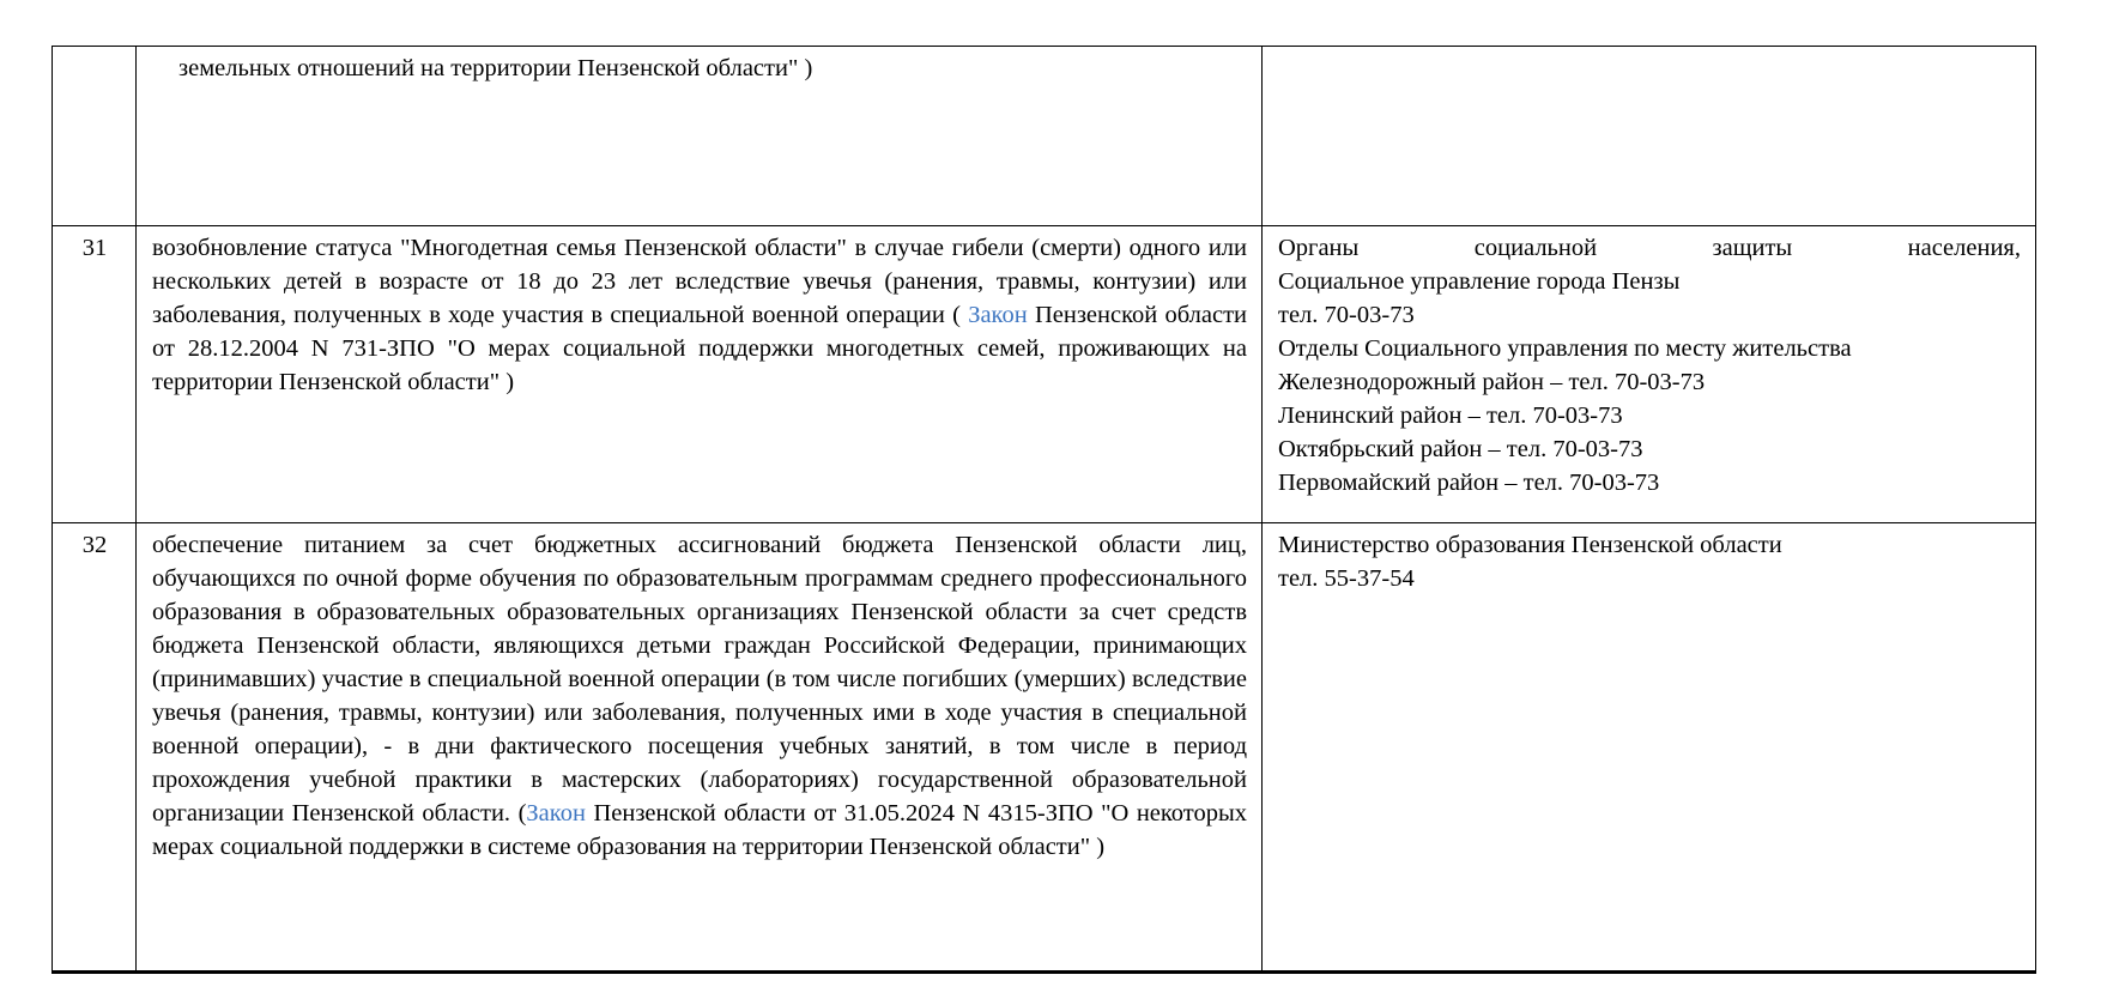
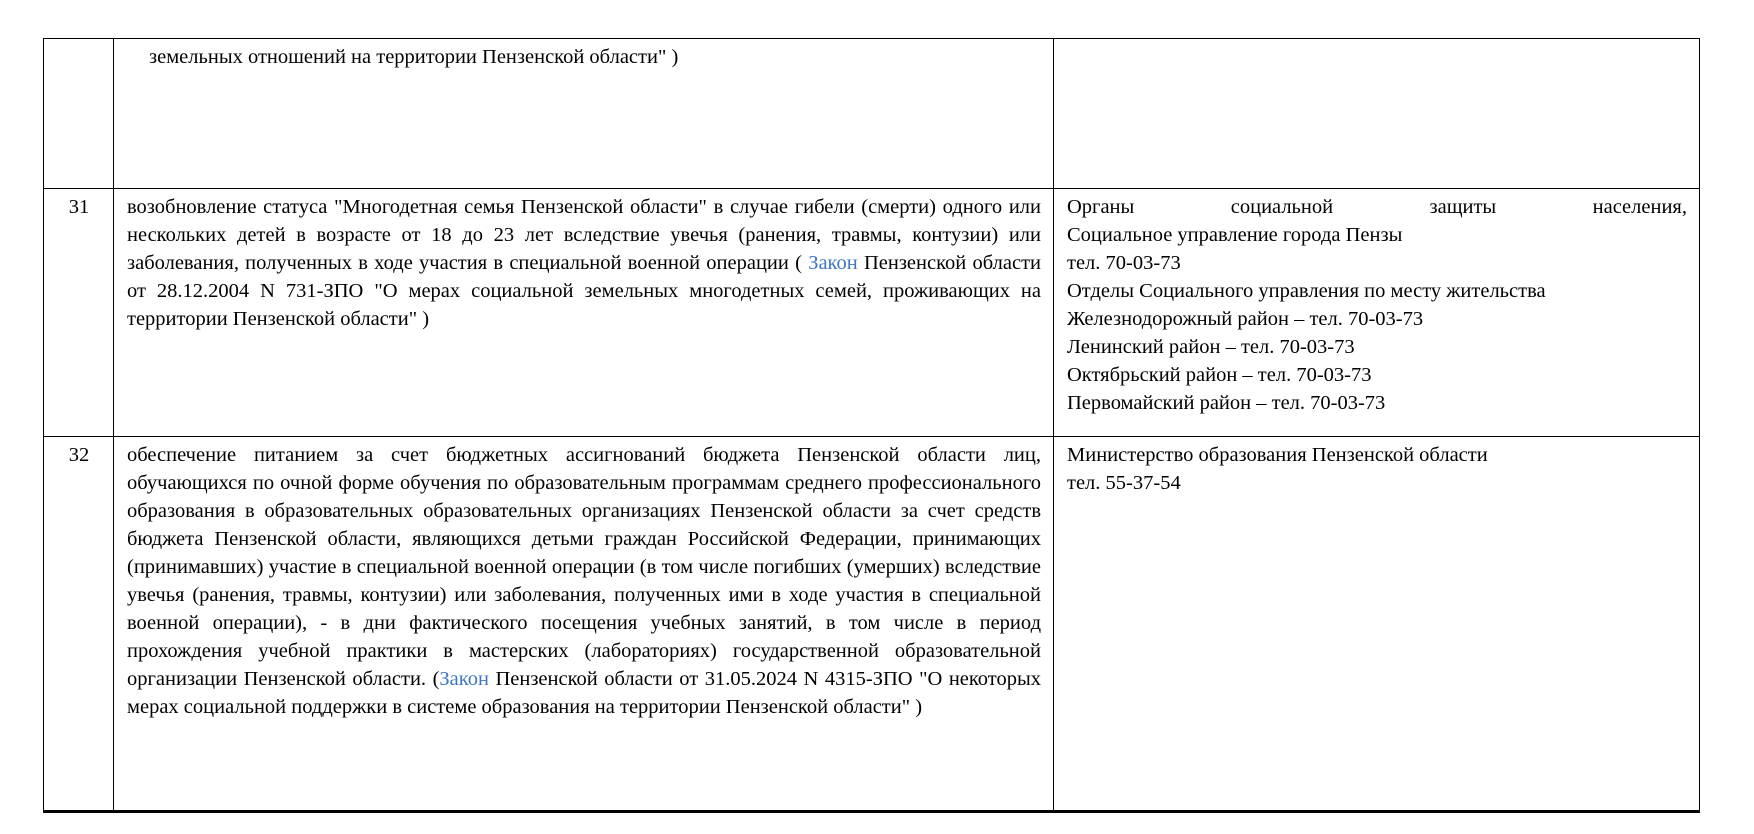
  	земельных отношений на территории Пензенской области" )
- 31	возобновление статуса "Многодетная семья Пензенской области" в случае гибели (смерти) одного или нескольких детей в возрасте от 18 до 23 лет вследствие увечья (ранения, травмы, контузии) или заболевания, полученных в ходе участия в специальной военной операции ( Закон Пензенской области от 28.12.2004 N 731-ЗПО "О мерах социальной поддержки многодетных семей, проживающих на территории Пензенской области" )	Органы социальной защиты населения,Социальное управление города Пензытел. 70-03-73Отделы Социального управления по месту жительстваЖелезнодорожный район – тел. 70-03-73Ленинский район – тел. 70-03-73Октябрьский район – тел. 70-03-73Первомайский район – тел. 70-03-73
+ 31	возобновление статуса "Многодетная семья Пензенской области" в случае гибели (смерти) одного или нескольких детей в возрасте от 18 до 23 лет вследствие увечья (ранения, травмы, контузии) или заболевания, полученных в ходе участия в специальной военной операции ( Закон Пензенской области от 28.12.2004 N 731-ЗПО "О мерах социальной земельных многодетных семей, проживающих на территории Пензенской области" )	Органы социальной защиты населения,Социальное управление города Пензытел. 70-03-73Отделы Социального управления по месту жительстваЖелезнодорожный район – тел. 70-03-73Ленинский район – тел. 70-03-73Октябрьский район – тел. 70-03-73Первомайский район – тел. 70-03-73
  32	обеспечение питанием за счет бюджетных ассигнований бюджета Пензенской области лиц, обучающихся по очной форме обучения по образовательным программам среднего профессионального образования в образовательных образовательных организациях Пензенской области за счет средств бюджета Пензенской области, являющихся детьми граждан Российской Федерации, принимающих (принимавших) участие в специальной военной операции (в том числе погибших (умерших) вследствие увечья (ранения, травмы, контузии) или заболевания, полученных ими в ходе участия в специальной военной операции), - в дни фактического посещения учебных занятий, в том числе в период прохождения учебной практики в мастерских (лабораториях) государственной образовательной организации Пензенской области. (Закон Пензенской области от 31.05.2024 N 4315-ЗПО "О некоторых мерах социальной поддержки в системе образования на территории Пензенской области" )	Министерство образования Пензенской областител. 55-37-54
